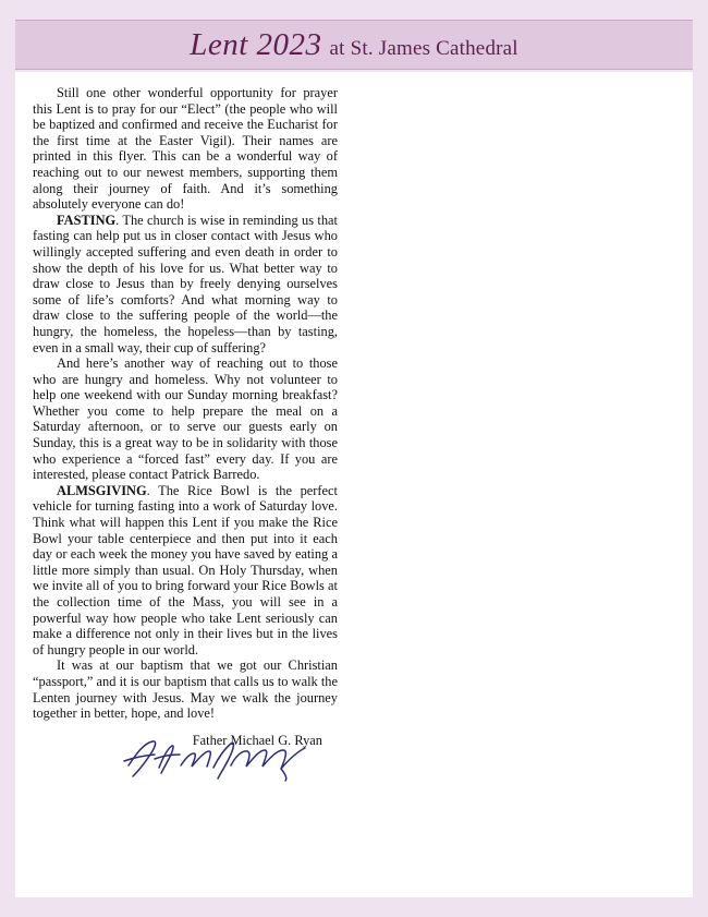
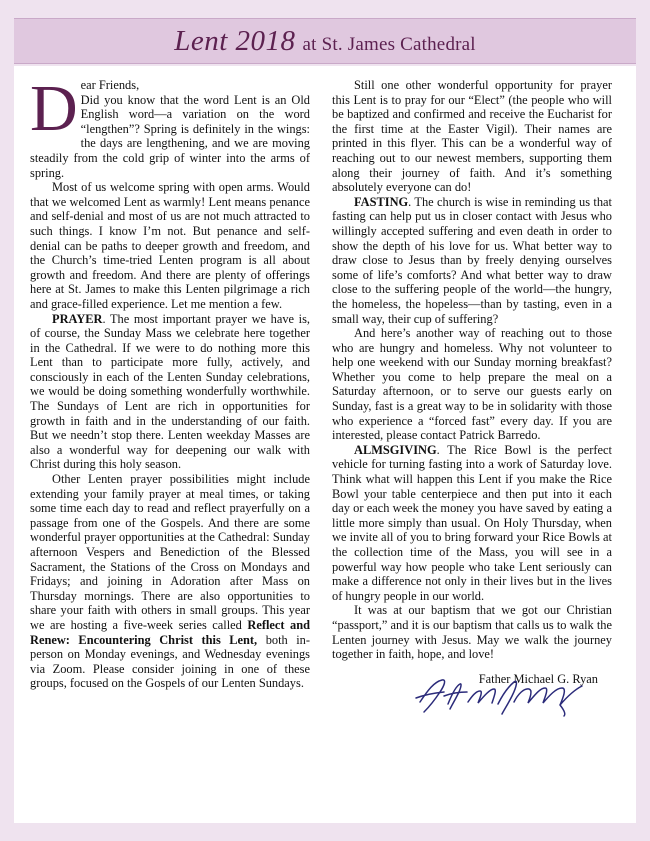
- Lent 2023
+ Lent 2018
  at St. James Cathedral
+ D
+ ear Friends,
+ Did you know that the word Lent is an Old English word—a variation on the word “lengthen”? Spring is definitely in the wings: the days are lengthening, and we are moving steadily from the cold grip of winter into the arms of spring.
+ Most of us welcome spring with open arms. Would that we welcomed Lent as warmly! Lent means penance and self-denial and most of us are not much attracted to such things. I know I’m not. But penance and self-denial can be paths to deeper growth and freedom, and the Church’s time-tried Lenten program is all about growth and freedom. And there are plenty of offerings here at St. James to make this Lenten pilgrimage a rich and grace-filled experience. Let me mention a few.
+ PRAYER. The most important prayer we have is, of course, the Sunday Mass we celebrate here together in the Cathedral. If we were to do nothing more this Lent than to participate more fully, actively, and consciously in each of the Lenten Sunday celebrations, we would be doing something wonderfully worthwhile. The Sundays of Lent are rich in opportunities for growth in faith and in the understanding of our faith. But we needn’t stop there. Lenten weekday Masses are also a wonderful way for deepening our walk with Christ during this holy season.
+ Other Lenten prayer possibilities might include extending your family prayer at meal times, or taking some time each day to read and reflect prayerfully on a passage from one of the Gospels. And there are some wonderful prayer opportunities at the Cathedral: Sunday afternoon Vespers and Benediction of the Blessed Sacrament, the Stations of the Cross on Mondays and Fridays; and joining in Adoration after Mass on Thursday mornings. There are also opportunities to share your faith with others in small groups. This year we are hosting a five-week series called Reflect and Renew: Encountering Christ this Lent, both in-person on Monday evenings, and Wednesday evenings via Zoom. Please consider joining in one of these groups, focused on the Gospels of our Lenten Sundays.
  Still one other wonderful opportunity for prayer this Lent is to pray for our “Elect” (the people who will be baptized and confirmed and receive the Eucharist for the first time at the Easter Vigil). Their names are printed in this flyer. This can be a wonderful way of reaching out to our newest members, supporting them along their journey of faith. And it’s something absolutely everyone can do!
- FASTING. The church is wise in reminding us that fasting can help put us in closer contact with Jesus who willingly accepted suffering and even death in order to show the depth of his love for us. What better way to draw close to Jesus than by freely denying ourselves some of life’s comforts? And what morning way to draw close to the suffering people of the world—the hungry, the homeless, the hopeless—than by tasting, even in a small way, their cup of suffering?
+ FASTING. The church is wise in reminding us that fasting can help put us in closer contact with Jesus who willingly accepted suffering and even death in order to show the depth of his love for us. What better way to draw close to Jesus than by freely denying ourselves some of life’s comforts? And what better way to draw close to the suffering people of the world—the hungry, the homeless, the hopeless—than by tasting, even in a small way, their cup of suffering?
- And here’s another way of reaching out to those who are hungry and homeless. Why not volunteer to help one weekend with our Sunday morning breakfast? Whether you come to help prepare the meal on a Saturday afternoon, or to serve our guests early on Sunday, this is a great way to be in solidarity with those who experience a “forced fast” every day. If you are interested, please contact Patrick Barredo.
+ And here’s another way of reaching out to those who are hungry and homeless. Why not volunteer to help one weekend with our Sunday morning breakfast? Whether you come to help prepare the meal on a Saturday afternoon, or to serve our guests early on Sunday, fast is a great way to be in solidarity with those who experience a “forced fast” every day. If you are interested, please contact Patrick Barredo.
  ALMSGIVING. The Rice Bowl is the perfect vehicle for turning fasting into a work of Saturday love. Think what will happen this Lent if you make the Rice Bowl your table centerpiece and then put into it each day or each week the money you have saved by eating a little more simply than usual. On Holy Thursday, when we invite all of you to bring forward your Rice Bowls at the collection time of the Mass, you will see in a powerful way how people who take Lent seriously can make a difference not only in their lives but in the lives of hungry people in our world.
- It was at our baptism that we got our Christian “passport,” and it is our baptism that calls us to walk the Lenten journey with Jesus. May we walk the journey together in better, hope, and love!
+ It was at our baptism that we got our Christian “passport,” and it is our baptism that calls us to walk the Lenten journey with Jesus. May we walk the journey together in faith, hope, and love!
  Father Michael G. Ryan
